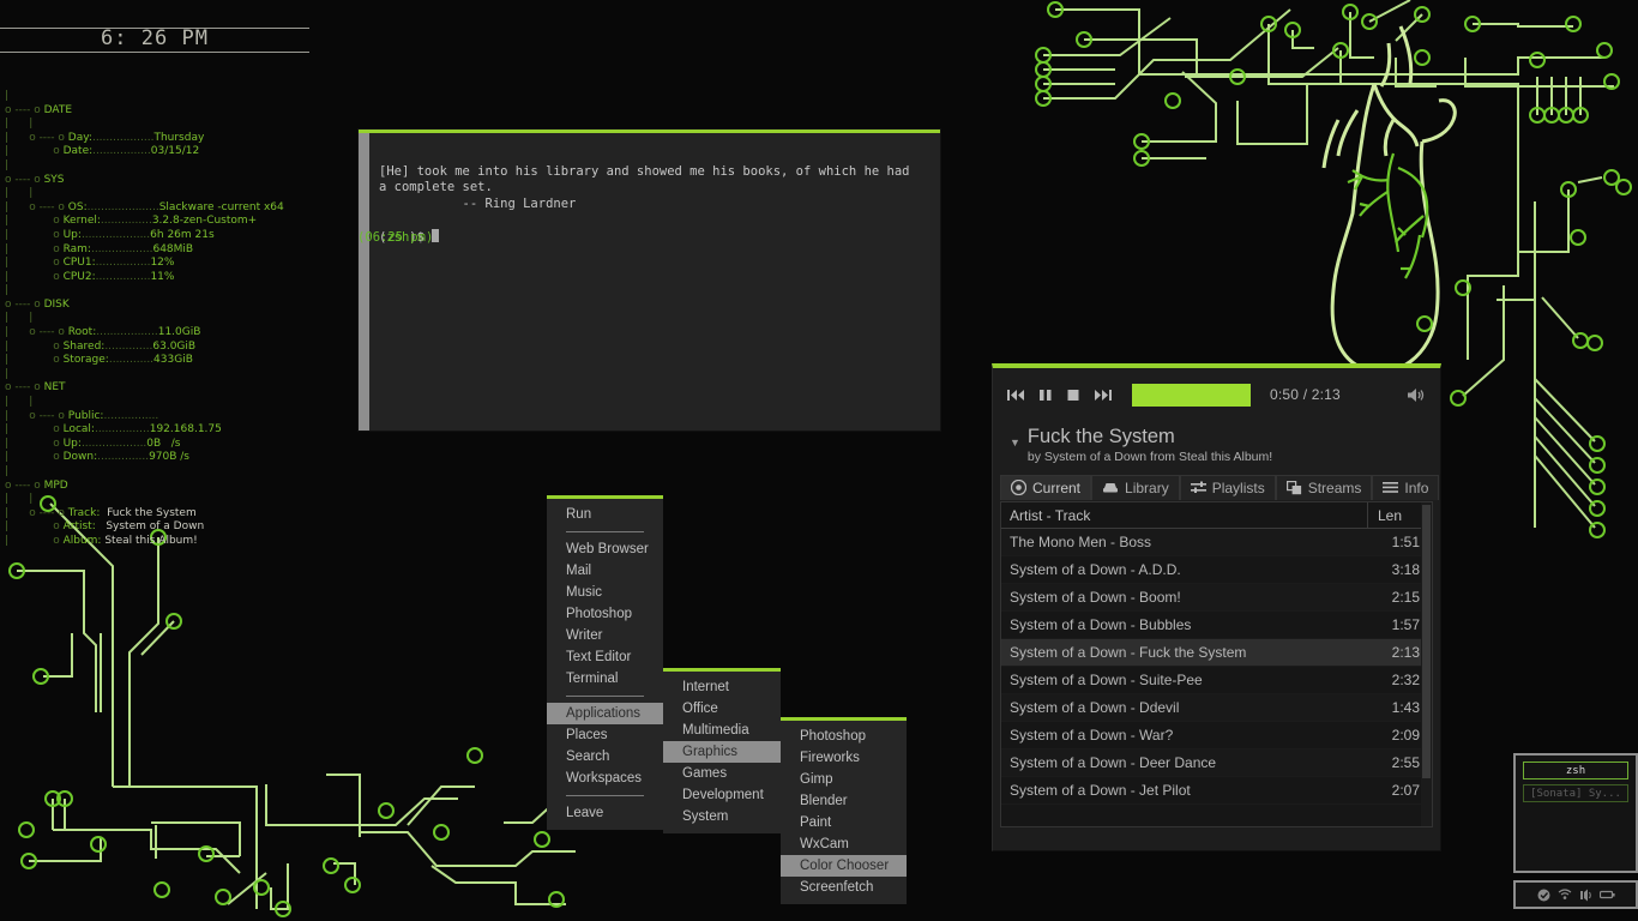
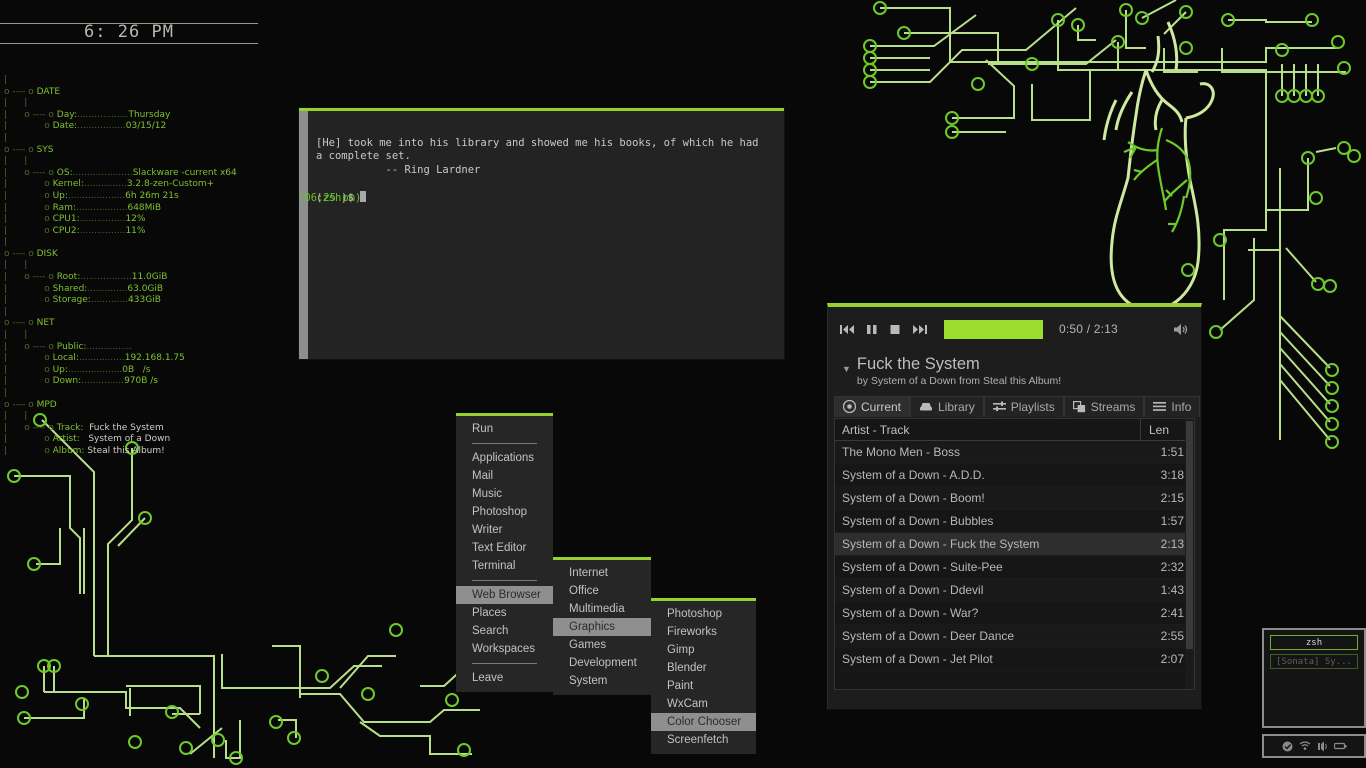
  6: 26 PM
  | o ---- o DATE | | | o ---- o Day:..................Thursday | o Date:.................03/15/12 | o ---- o SYS | | | o ---- o OS:.....................Slackware -current x64 | o Kernel:...............3.2.8-zen-Custom+ | o Up:....................6h 26m 21s | o Ram:..................648MiB | o CPU1:................12% | o CPU2:................11% | o ---- o DISK | | | o ---- o Root:..................11.0GiB | o Shared:..............63.0GiB | o Storage:.............433GiB | o ---- o NET | | | o ---- o Public:................ | o Local:................192.168.1.75 | o Up:...................0B /s | o Down:...............970B /s | o ---- o MPD | | | o ---- o Track: Fuck the System | o Artist: System of a Down | o Album: Steal this Album!
  [He] took me into his library and showed me his books, of which he had a complete set. -- Ring Lardner (zsh)$
  (06:25 pm)
  Run
- Web Browser
+ Applications
  Mail
  Music
  Photoshop
  Writer
  Text Editor
  Terminal
- Applications
+ Web Browser
  Places
  Search
  Workspaces
  Leave
  Internet
  Office
  Multimedia
  Graphics
  Games
  Development
  System
  Photoshop
  Fireworks
  Gimp
  Blender
  Paint
  WxCam
  Color Chooser
  Screenfetch
  0:50 / 2:13
  ▼
  Fuck the System
  by System of a Down from Steal this Album!
  Current
  Library
  Playlists
  Streams
  Info
  Artist - Track
  Len
  The Mono Men - Boss
  1:51
  System of a Down - A.D.D.
  3:18
  System of a Down - Boom!
  2:15
  System of a Down - Bubbles
  1:57
  System of a Down - Fuck the System
  2:13
  System of a Down - Suite-Pee
  2:32
  System of a Down - Ddevil
  1:43
  System of a Down - War?
- 2:09
+ 2:41
  System of a Down - Deer Dance
  2:55
  System of a Down - Jet Pilot
  2:07
  zsh
  [Sonata] Sy...
